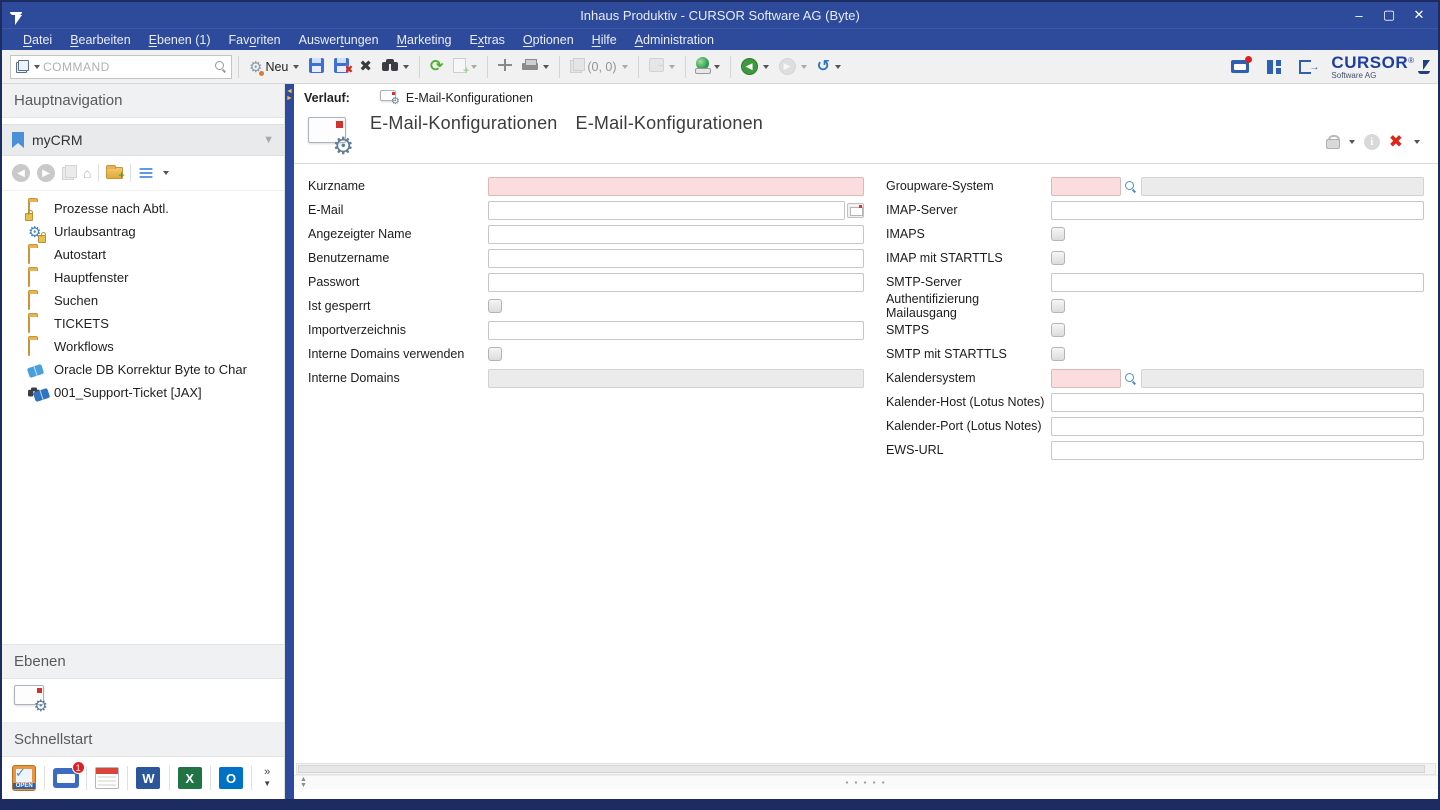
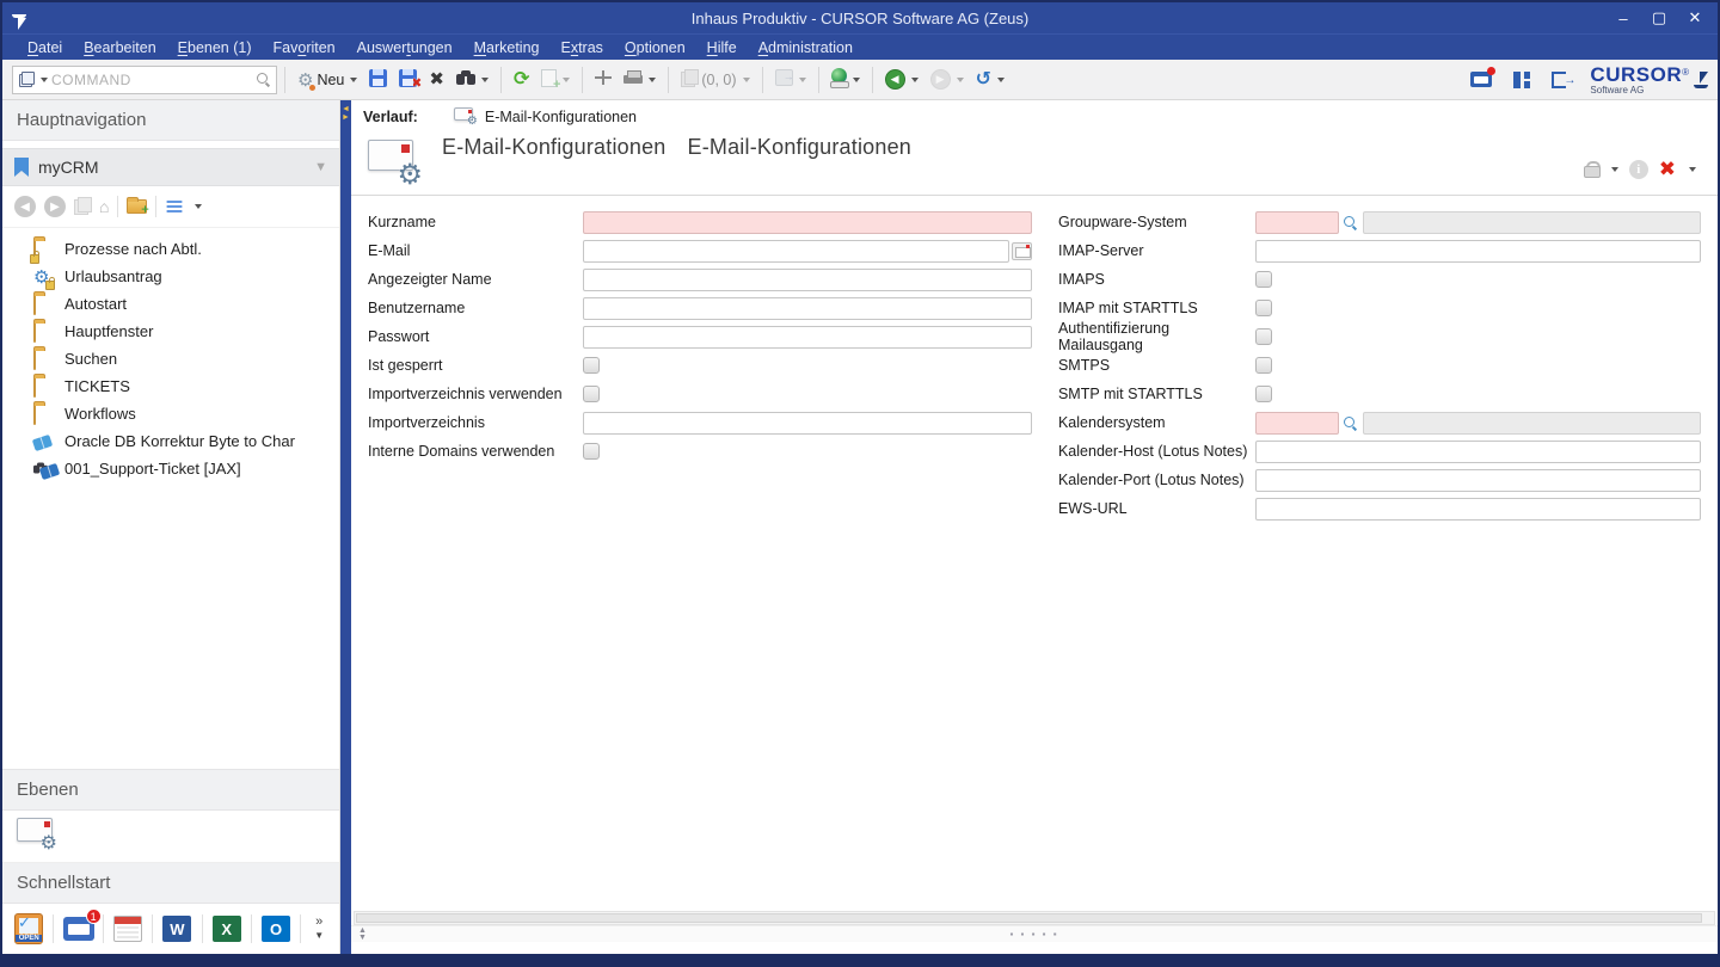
- Inhaus Produktiv - CURSOR Software AG (Byte)
+ Inhaus Produktiv - CURSOR Software AG (Zeus)
  –
  ▢
  ✕
  Datei
  Bearbeiten
  Ebenen (1)
  Favoriten
  Auswertungen
  Marketing
  Extras
  Optionen
  Hilfe
  Administration
  COMMAND
  ⚙
  Neu
  ✖
  ✖
  ⟳
  (0, 0)
  ◀
  ▶
  ↺
  CURSOR®
  Software AG
  Hauptnavigation
  myCRM
  ▼
  ◀
  ▶
  ⌂
  ＋
  Prozesse nach Abtl.
  ⚙
  Urlaubsantrag
  Autostart
  Hauptfenster
  Suchen
  TICKETS
  Workflows
  Oracle DB Korrektur Byte to Char
  001_Support-Ticket [JAX]
  Ebenen
  ⚙
  Schnellstart
  ✓
  1
  W
  X
  O
  »
  ▼
  Verlauf:
  ⚙
  E-Mail-Konfigurationen
  ⚙
  E-Mail-Konfigurationen
  E-Mail-Konfigurationen
  i
  ✖
  Kurzname
  E-Mail
  Angezeigter Name
  Benutzername
  Passwort
  Ist gesperrt
+ Importverzeichnis verwenden
  Importverzeichnis
  Interne Domains verwenden
- Interne Domains
  Groupware-System
  IMAP-Server
  IMAPS
  IMAP mit STARTTLS
- SMTP-Server
  Authentifizierung Mailausgang
  SMTPS
  SMTP mit STARTTLS
  Kalendersystem
  Kalender-Host (Lotus Notes)
  Kalender-Port (Lotus Notes)
  EWS-URL
  ▪ ▪ ▪ ▪ ▪
